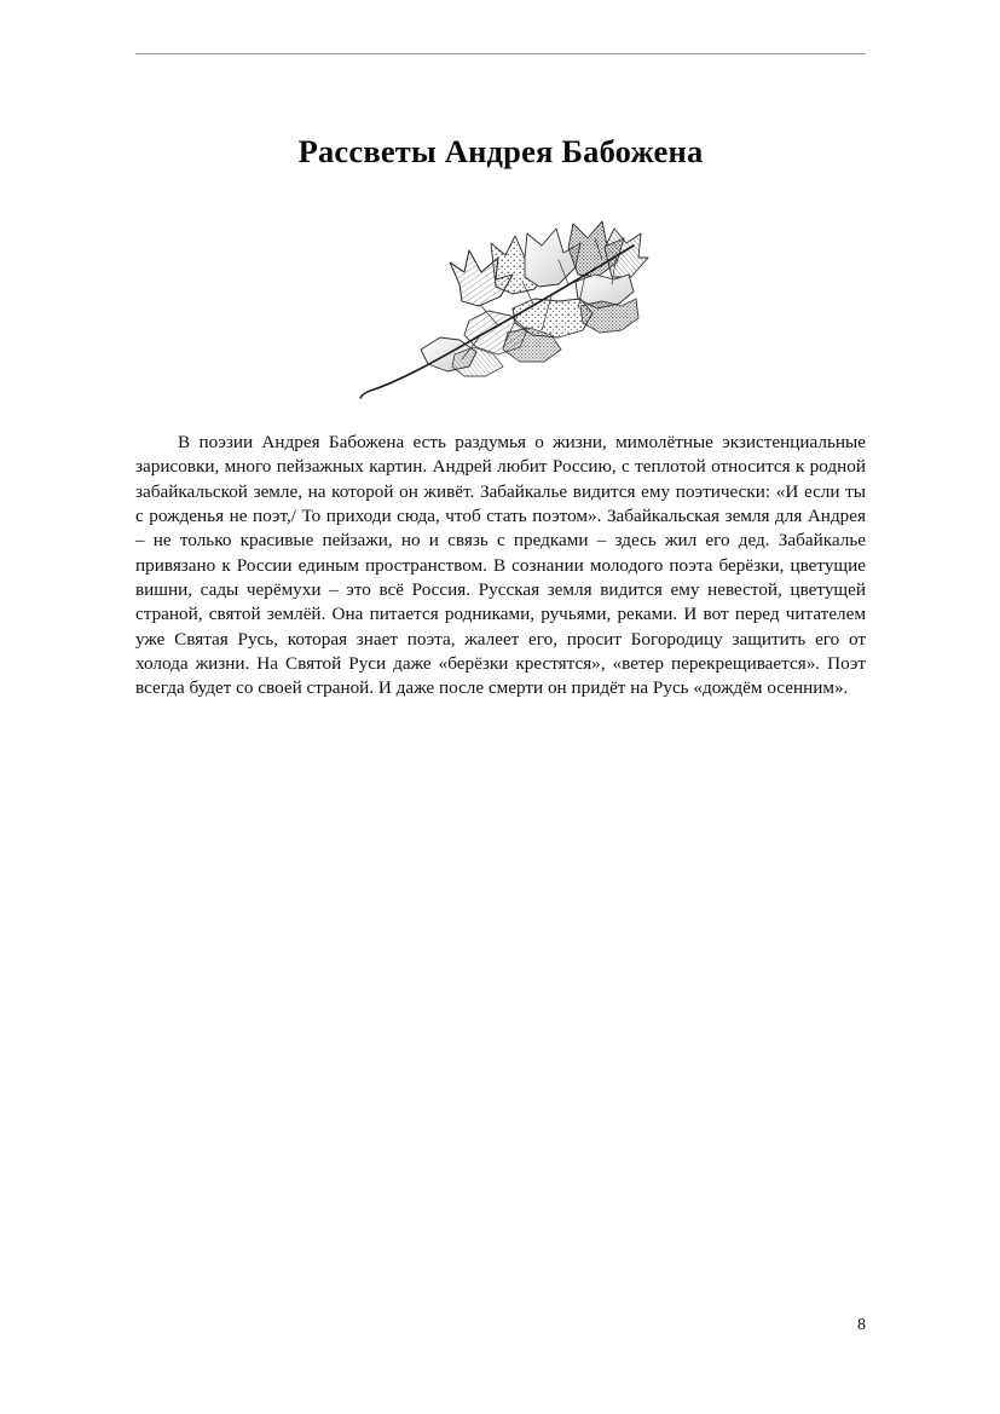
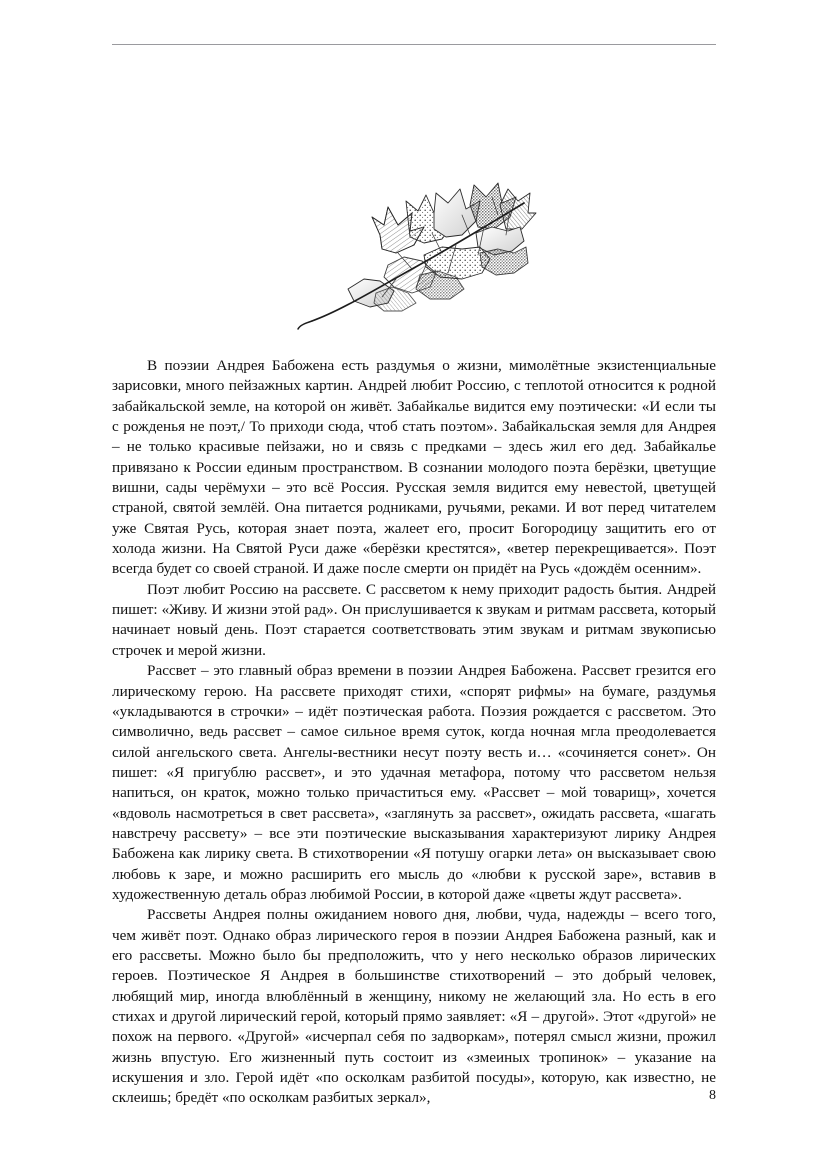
- Рассветы Андрея Бабожена
  В поэзии Андрея Бабожена есть раздумья о жизни, мимолётные экзистенциальные зарисовки, много пейзажных картин. Андрей любит Россию, с теплотой относится к родной забайкальской земле, на которой он живёт. Забайкалье видится ему поэтически: «И если ты с рожденья не поэт,/ То приходи сюда, чтоб стать поэтом». Забайкальская земля для Андрея – не только красивые пейзажи, но и связь с предками – здесь жил его дед. Забайкалье привязано к России единым пространством. В сознании молодого поэта берёзки, цветущие вишни, сады черёмухи – это всё Россия. Русская земля видится ему невестой, цветущей страной, святой землёй. Она питается родниками, ручьями, реками. И вот перед читателем уже Святая Русь, которая знает поэта, жалеет его, просит Богородицу защитить его от холода жизни. На Святой Руси даже «берёзки крестятся», «ветер перекрещивается». Поэт всегда будет со своей страной. И даже после смерти он придёт на Русь «дождём осенним».
+ Поэт любит Россию на рассвете. С рассветом к нему приходит радость бытия. Андрей пишет: «Живу. И жизни этой рад». Он прислушивается к звукам и ритмам рассвета, который начинает новый день. Поэт старается соответствовать этим звукам и ритмам звукописью строчек и мерой жизни.
+ Рассвет – это главный образ времени в поэзии Андрея Бабожена. Рассвет грезится его лирическому герою. На рассвете приходят стихи, «спорят рифмы» на бумаге, раздумья «укладываются в строчки» – идёт поэтическая работа. Поэзия рождается с рассветом. Это символично, ведь рассвет – самое сильное время суток, когда ночная мгла преодолевается силой ангельского света. Ангелы-вестники несут поэту весть и… «сочиняется сонет». Он пишет: «Я пригублю рассвет», и это удачная метафора, потому что рассветом нельзя напиться, он краток, можно только причаститься ему. «Рассвет – мой товарищ», хочется «вдоволь насмотреться в свет рассвета», «заглянуть за рассвет», ожидать рассвета, «шагать навстречу рассвету» – все эти поэтические высказывания характеризуют лирику Андрея Бабожена как лирику света. В стихотворении «Я потушу огарки лета» он высказывает свою любовь к заре, и можно расширить его мысль до «любви к русской заре», вставив в художественную деталь образ любимой России, в которой даже «цветы ждут рассвета».
+ Рассветы Андрея полны ожиданием нового дня, любви, чуда, надежды – всего того, чем живёт поэт. Однако образ лирического героя в поэзии Андрея Бабожена разный, как и его рассветы. Можно было бы предположить, что у него несколько образов лирических героев. Поэтическое Я Андрея в большинстве стихотворений – это добрый человек, любящий мир, иногда влюблённый в женщину, никому не желающий зла. Но есть в его стихах и другой лирический герой, который прямо заявляет: «Я – другой». Этот «другой» не похож на первого. «Другой» «исчерпал себя по задворкам», потерял смысл жизни, прожил жизнь впустую. Его жизненный путь состоит из «змеиных тропинок» – указание на искушения и зло. Герой идёт «по осколкам разбитой посуды», которую, как известно, не склеишь; бредёт «по осколкам разбитых зеркал»,
  8
